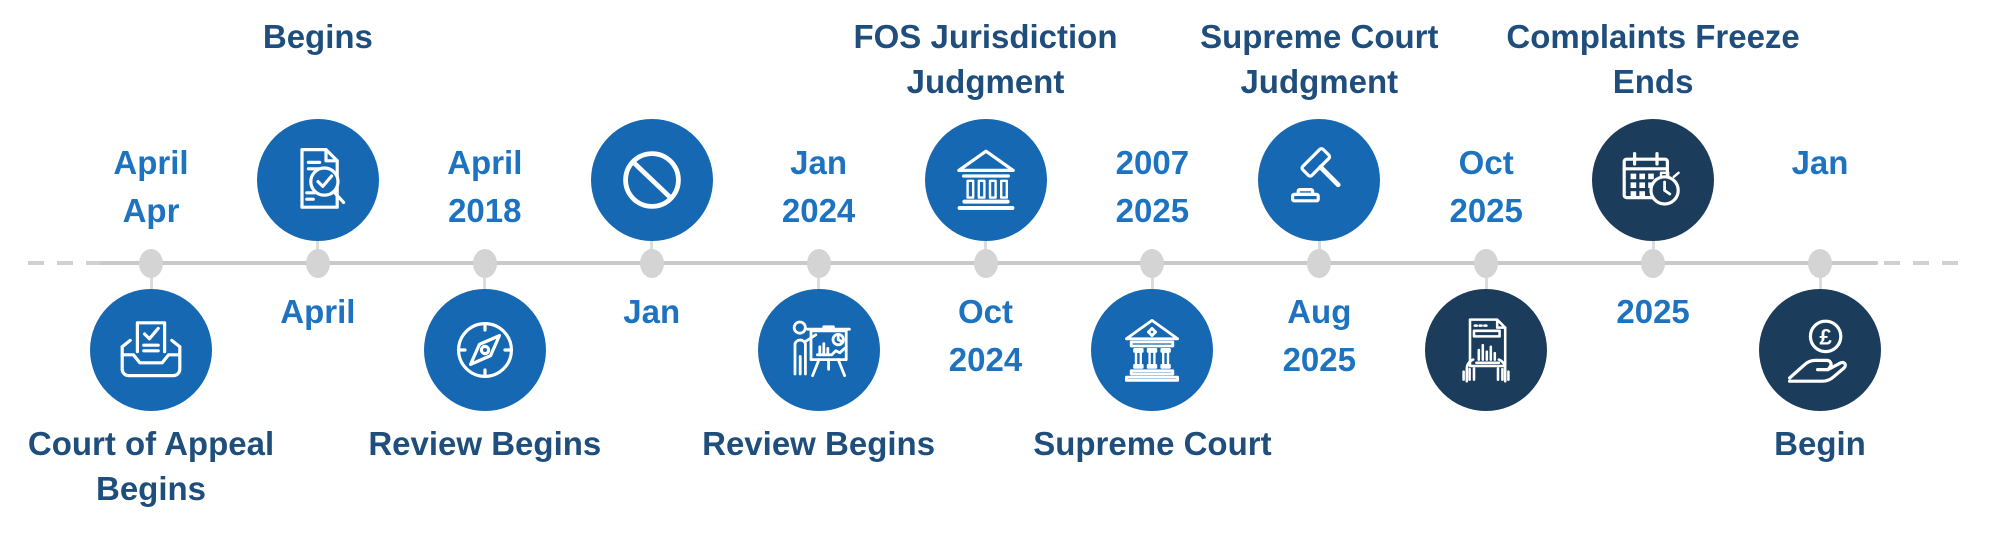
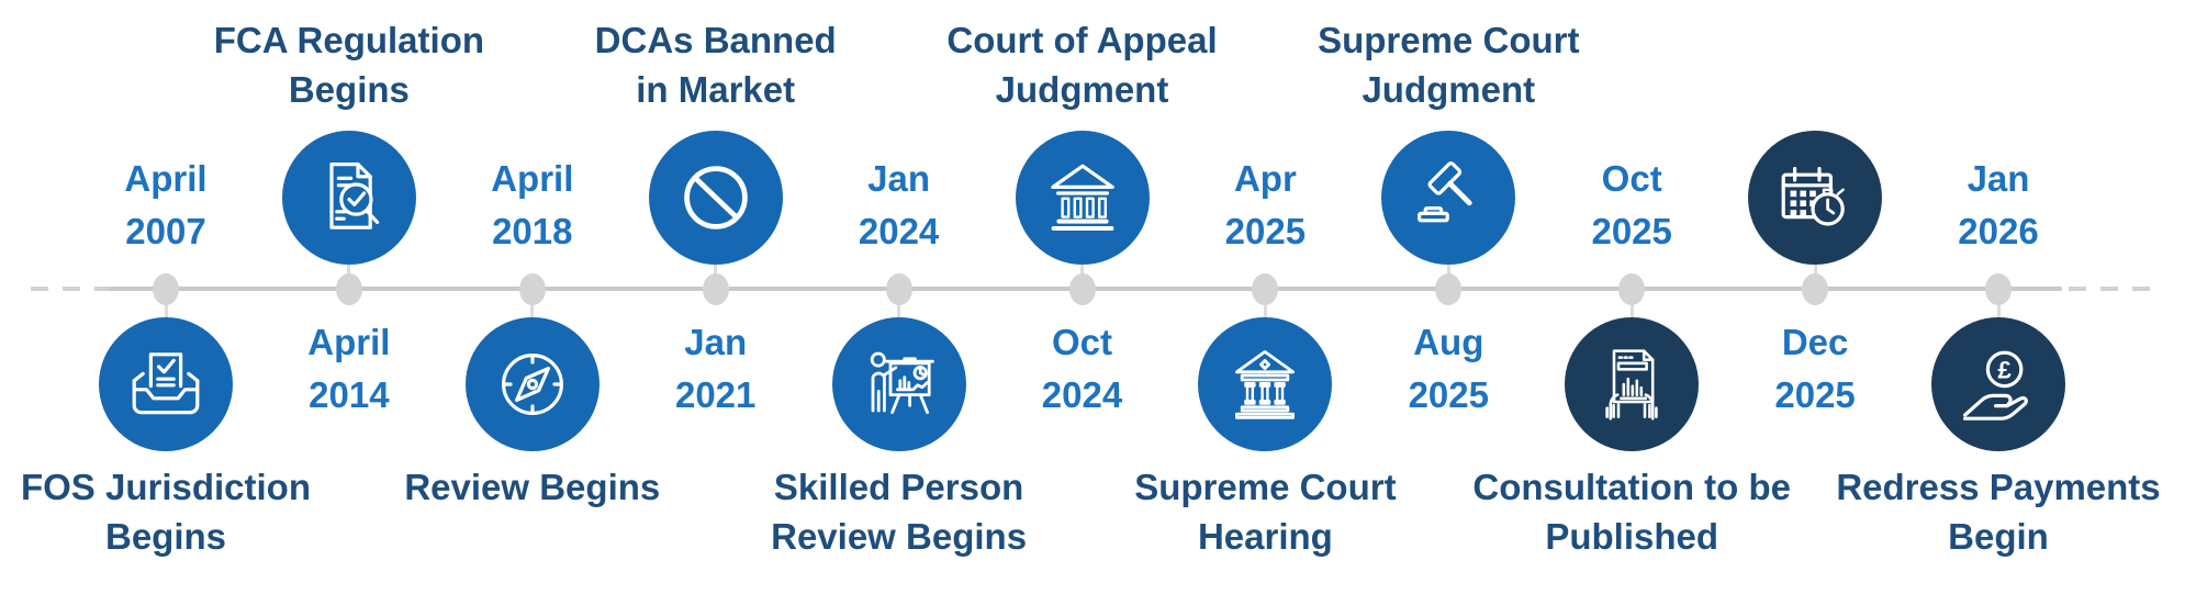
  April
- Apr
+ 2007
- Court of Appeal
+ FOS Jurisdiction
  Begins
  April
+ 2014
+ FCA Regulation
  Begins
  April
  2018
  Review Begins
  Jan
+ 2021
+ DCAs Banned
+ in Market
  Jan
  2024
+ Skilled Person
  Review Begins
  Oct
  2024
- FOS Jurisdiction
+ Court of Appeal
  Judgment
- 2007
+ Apr
  2025
  Supreme Court
+ Hearing
  Aug
  2025
  Supreme Court
  Judgment
  Oct
  2025
+ Consultation to be
+ Published
+ Dec
  2025
- Complaints Freeze
- Ends
  Jan
+ 2026
+ Redress Payments
  Begin
